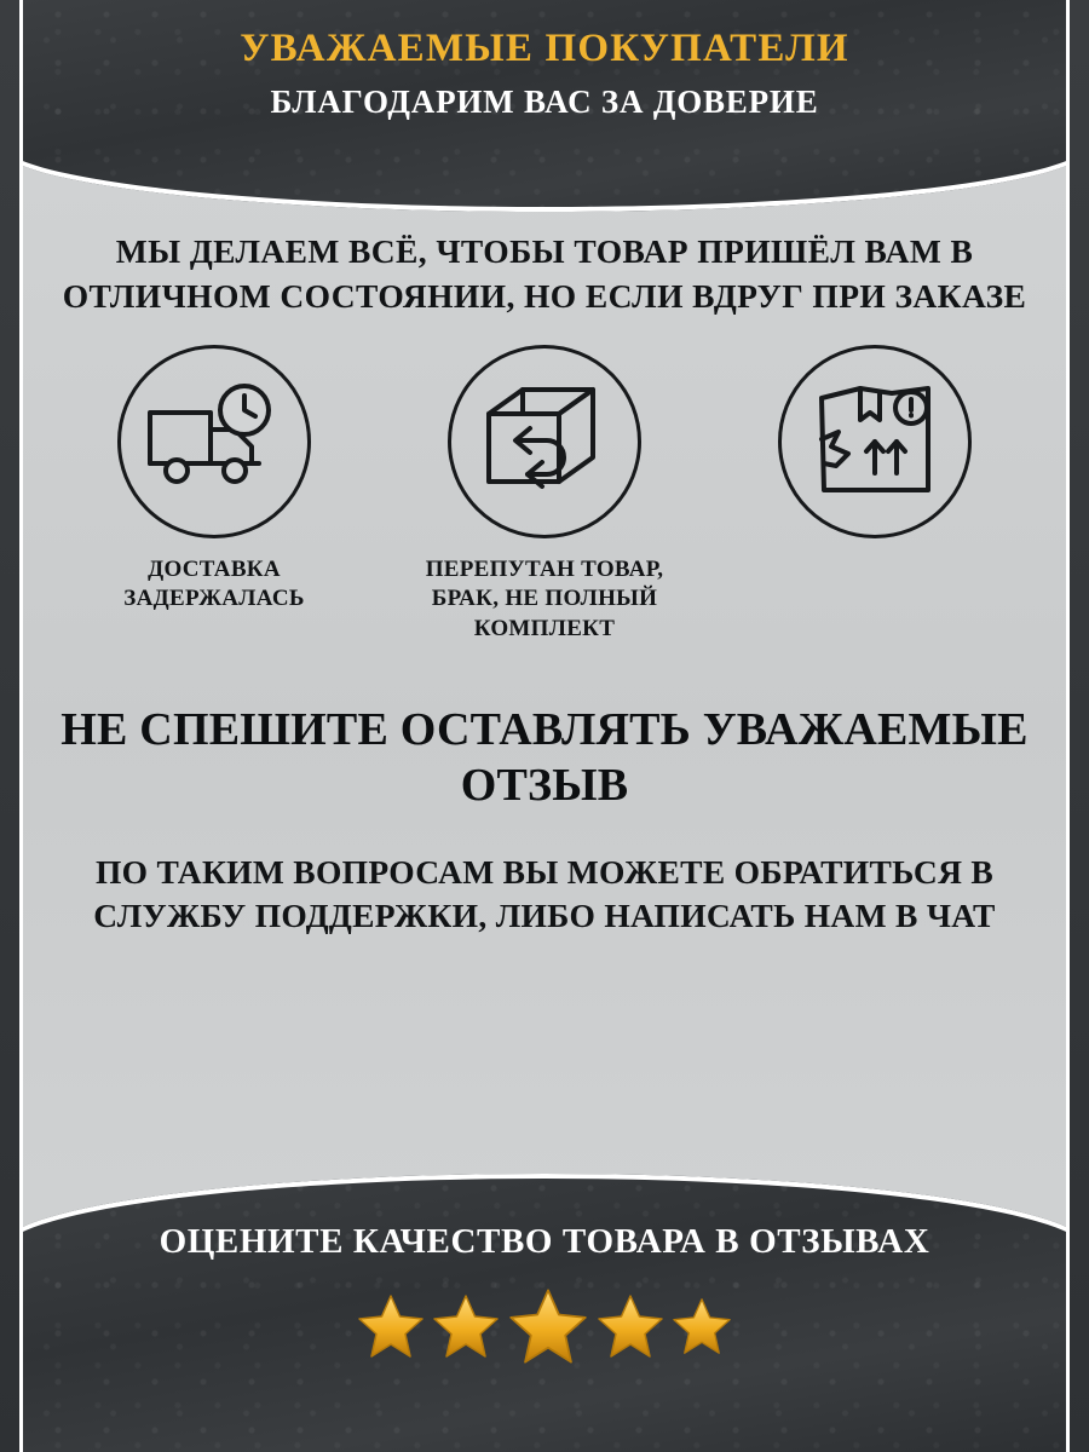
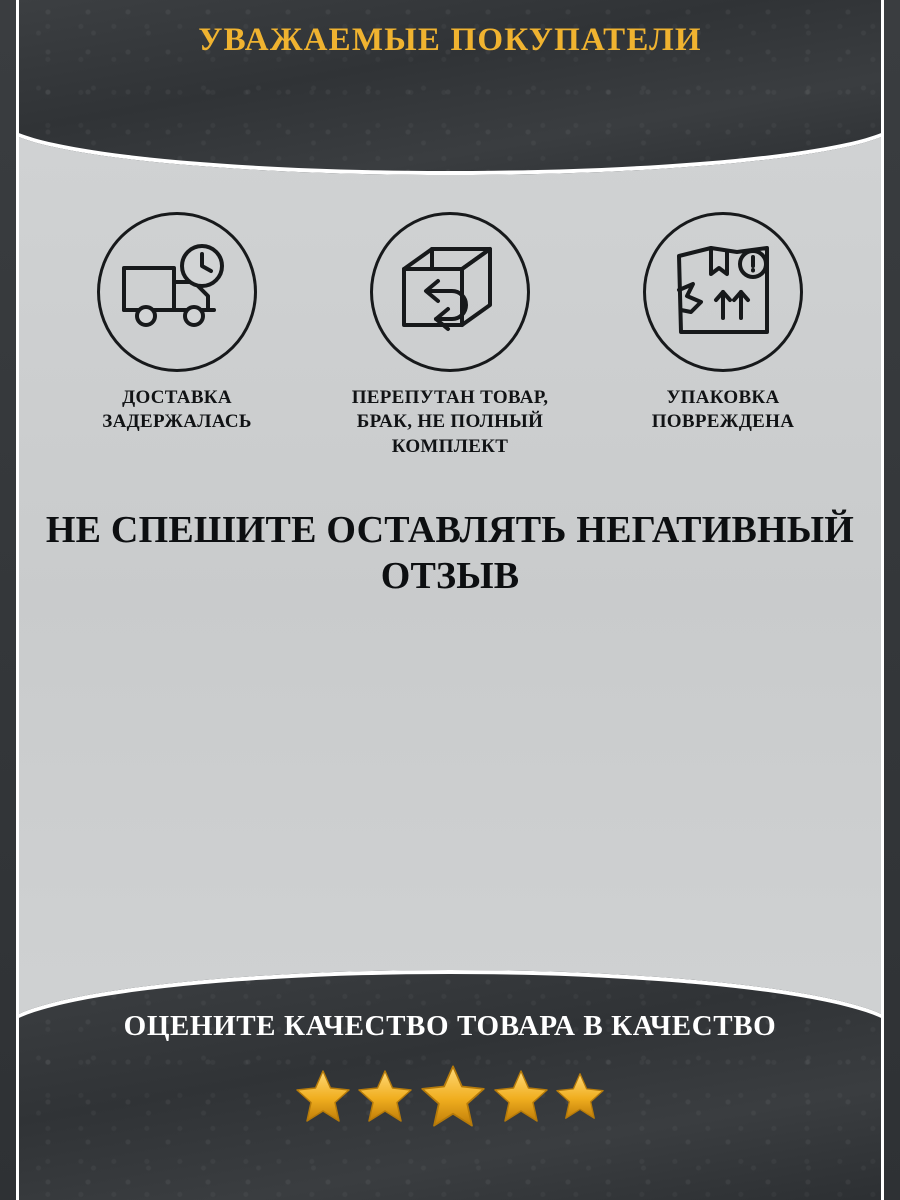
  УВАЖАЕМЫЕ ПОКУПАТЕЛИ
- БЛАГОДАРИМ ВАС ЗА ДОВЕРИЕ
- МЫ ДЕЛАЕМ ВСЁ, ЧТОБЫ ТОВАР ПРИШЁЛ ВАМ В ОТЛИЧНОМ СОСТОЯНИИ, НО ЕСЛИ ВДРУГ ПРИ ЗАКАЗЕ
  ДОСТАВКА ЗАДЕРЖАЛАСЬ
  ПЕРЕПУТАН ТОВАР, БРАК, НЕ ПОЛНЫЙ КОМПЛЕКТ
+ УПАКОВКА ПОВРЕЖДЕНА
- НЕ СПЕШИТЕ ОСТАВЛЯТЬ УВАЖАЕМЫЕ ОТЗЫВ
+ НЕ СПЕШИТЕ ОСТАВЛЯТЬ НЕГАТИВНЫЙ ОТЗЫВ
- ПО ТАКИМ ВОПРОСАМ ВЫ МОЖЕТЕ ОБРАТИТЬСЯ В СЛУЖБУ ПОДДЕРЖКИ, ЛИБО НАПИСАТЬ НАМ В ЧАТ
- ОЦЕНИТЕ КАЧЕСТВО ТОВАРА В ОТЗЫВАХ
+ ОЦЕНИТЕ КАЧЕСТВО ТОВАРА В КАЧЕСТВО
